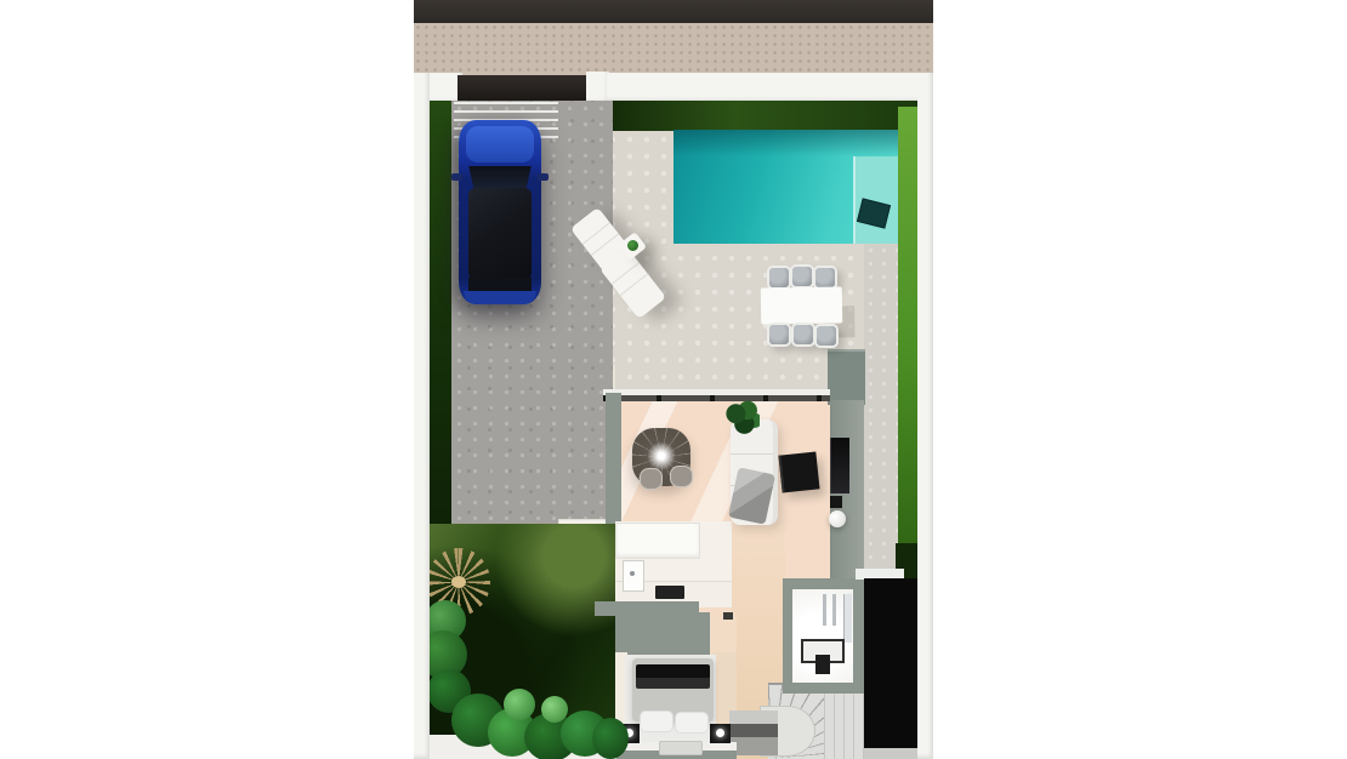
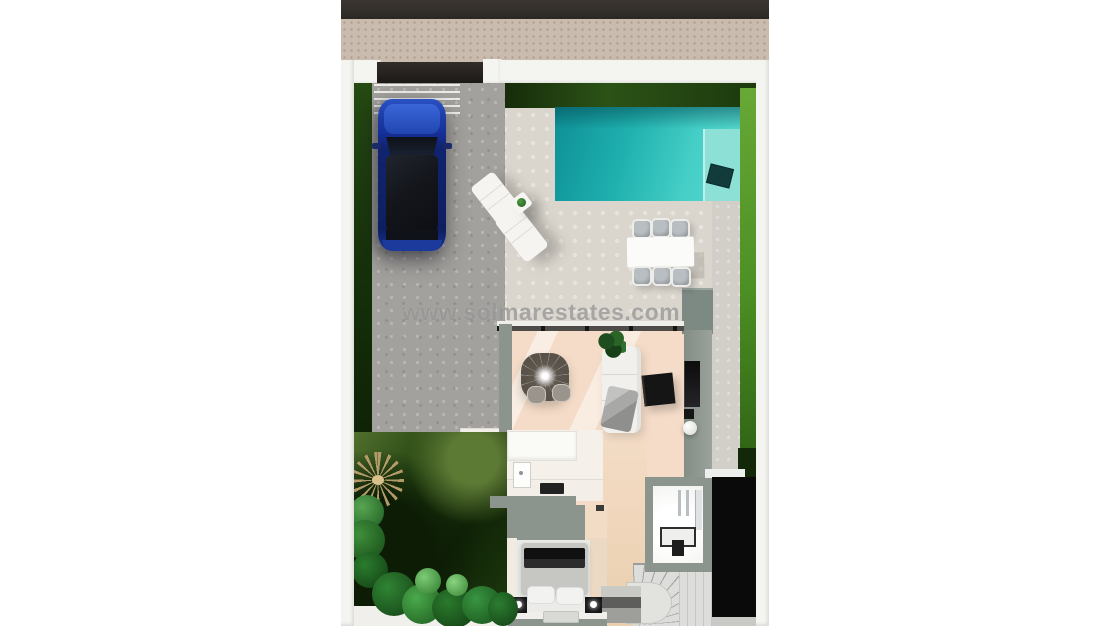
+ www.solmarestates.com
